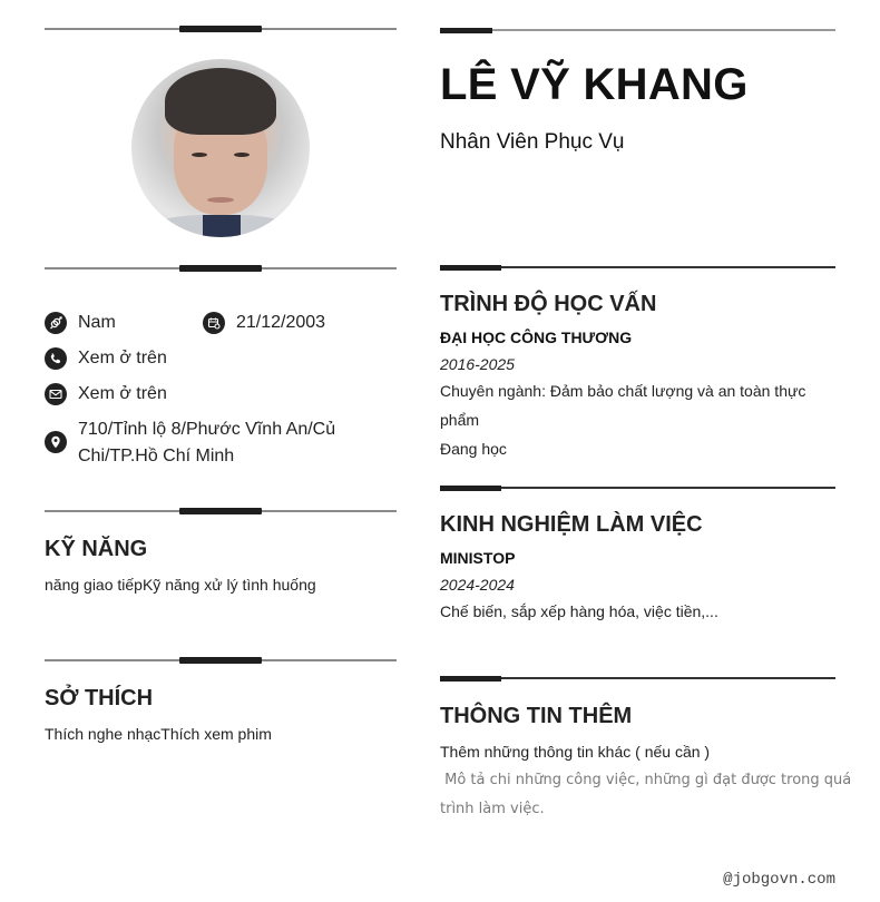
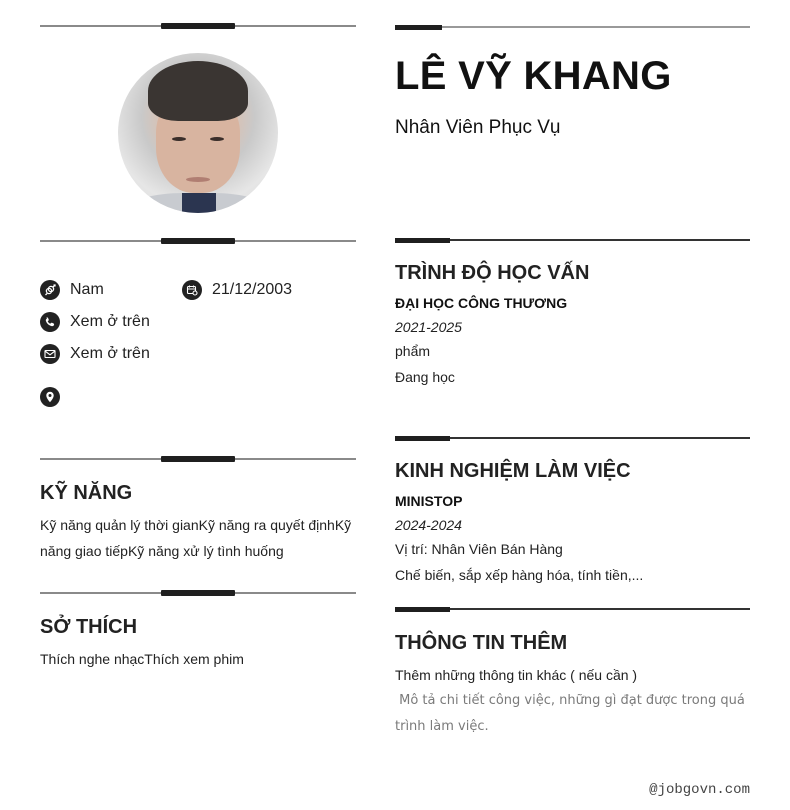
  Nam
  21/12/2003
  Xem ở trên
  Xem ở trên
- 710/Tỉnh lộ 8/Phước Vĩnh An/Củ
- Chi/TP.Hồ Chí Minh
  KỸ NĂNG
+ Kỹ năng quản lý thời gianKỹ năng ra quyết địnhKỹ
  năng giao tiếpKỹ năng xử lý tình huống
  SỞ THÍCH
  Thích nghe nhạcThích xem phim
  LÊ VỸ KHANG
  Nhân Viên Phục Vụ
  TRÌNH ĐỘ HỌC VẤN
  ĐẠI HỌC CÔNG THƯƠNG
- 2016-2025
+ 2021-2025
- Chuyên ngành: Đảm bảo chất lượng và an toàn thực
  phẩm
  Đang học
  KINH NGHIỆM LÀM VIỆC
  MINISTOP
  2024-2024
+ Vị trí: Nhân Viên Bán Hàng
- Chế biến, sắp xếp hàng hóa, việc tiền,...
+ Chế biến, sắp xếp hàng hóa, tính tiền,...
  THÔNG TIN THÊM
  Thêm những thông tin khác ( nếu cần )
- Mô tả chi những công việc, những gì đạt được trong quá
+ Mô tả chi tiết công việc, những gì đạt được trong quá
  trình làm việc.
  @jobgovn.com
